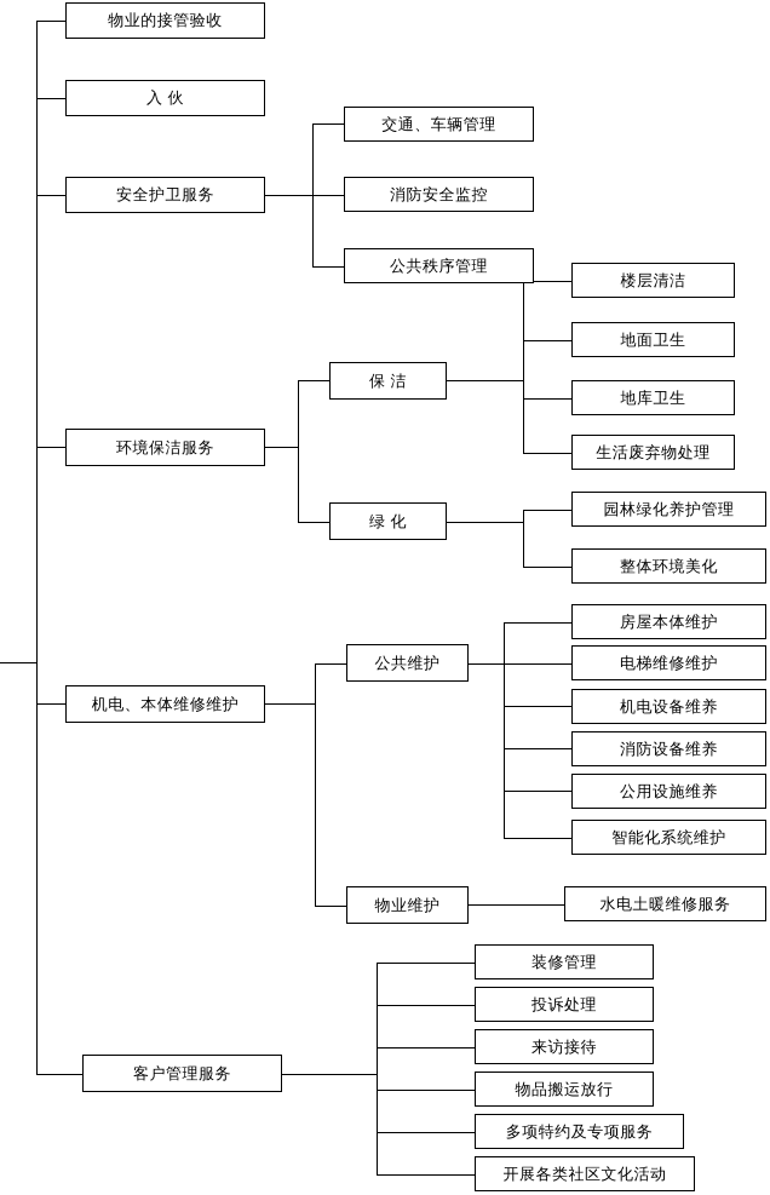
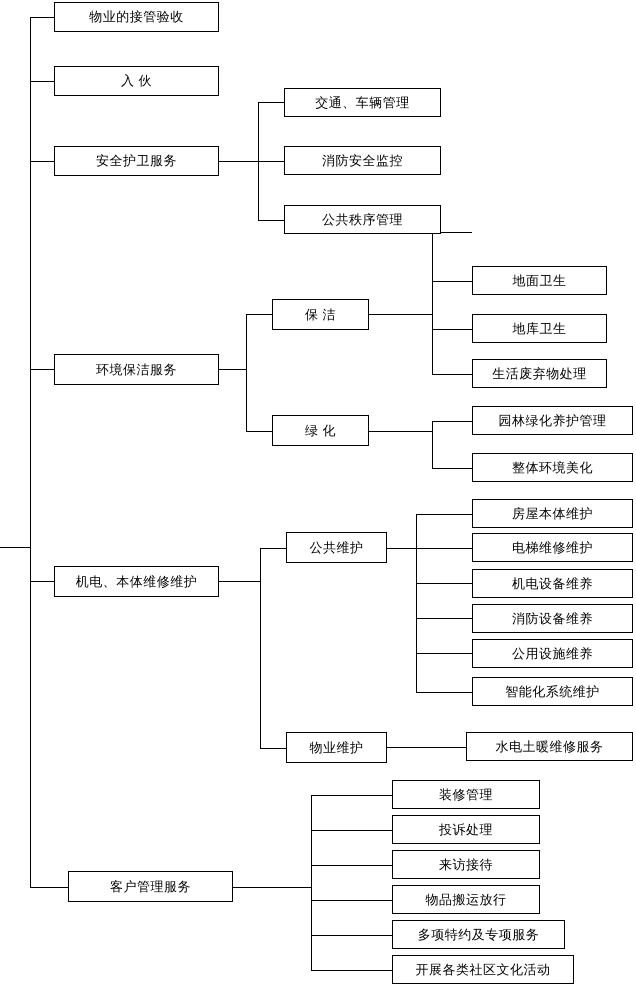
  物业的接管验收
  入 伙
  安全护卫服务
  交通、车辆管理
  消防安全监控
  公共秩序管理
  环境保洁服务
  保 洁
  绿 化
- 楼层清洁
  地面卫生
  地库卫生
  生活废弃物处理
  园林绿化养护管理
  整体环境美化
  机电、本体维修维护
  公共维护
  物业维护
  房屋本体维护
  电梯维修维护
  机电设备维养
  消防设备维养
  公用设施维养
  智能化系统维护
  水电土暖维修服务
  客户管理服务
  装修管理
  投诉处理
  来访接待
  物品搬运放行
  多项特约及专项服务
  开展各类社区文化活动
